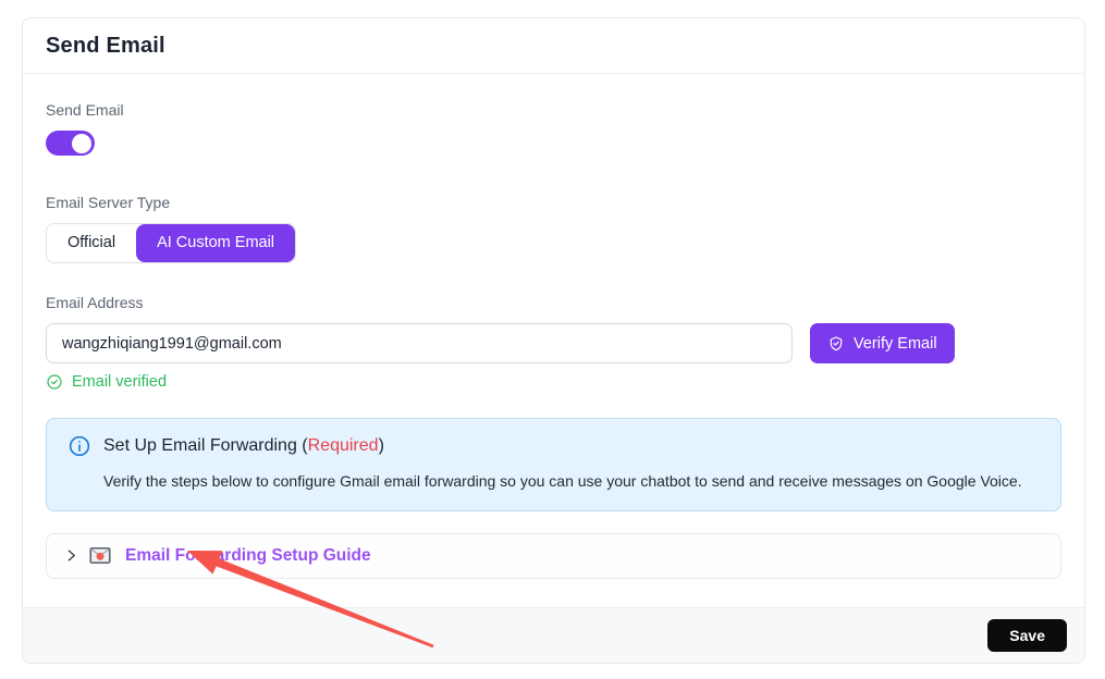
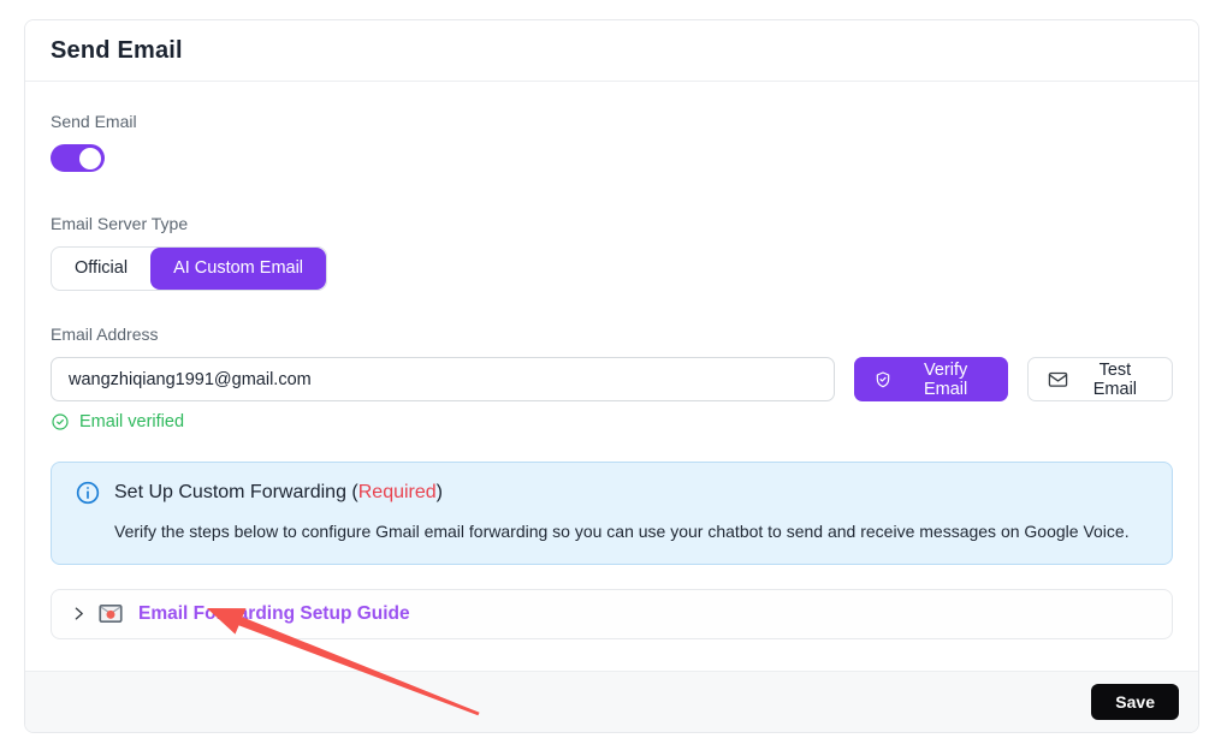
  Send Email
  Send Email
  Email Server Type
  Official
  AI Custom Email
  Email Address
  wangzhiqiang1991@gmail.com
  Verify Email
+ Test Email
  Email verified
- Set Up Email Forwarding (Required)
+ Set Up Custom Forwarding (Required)
  Verify the steps below to configure Gmail email forwarding so you can use your chatbot to send and receive messages on Google Voice.
  Email Fording Setup Guide
  Save
